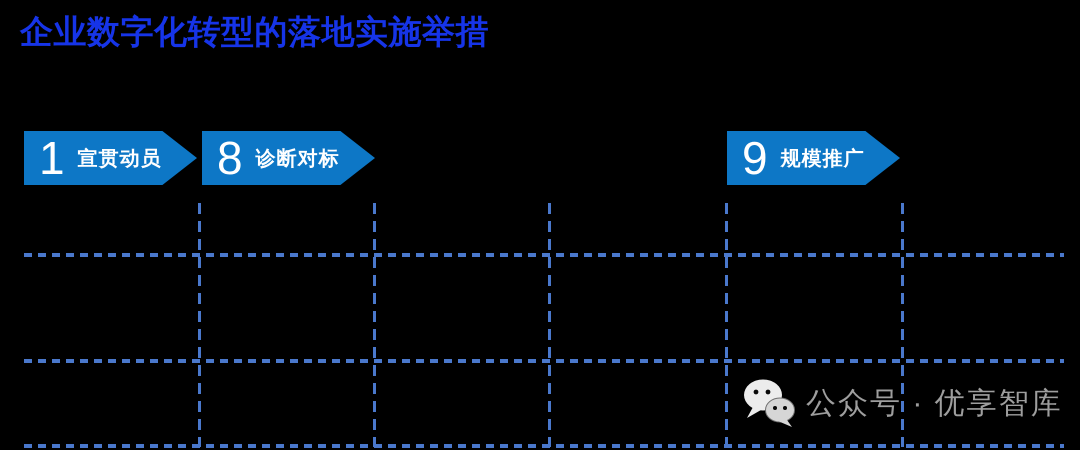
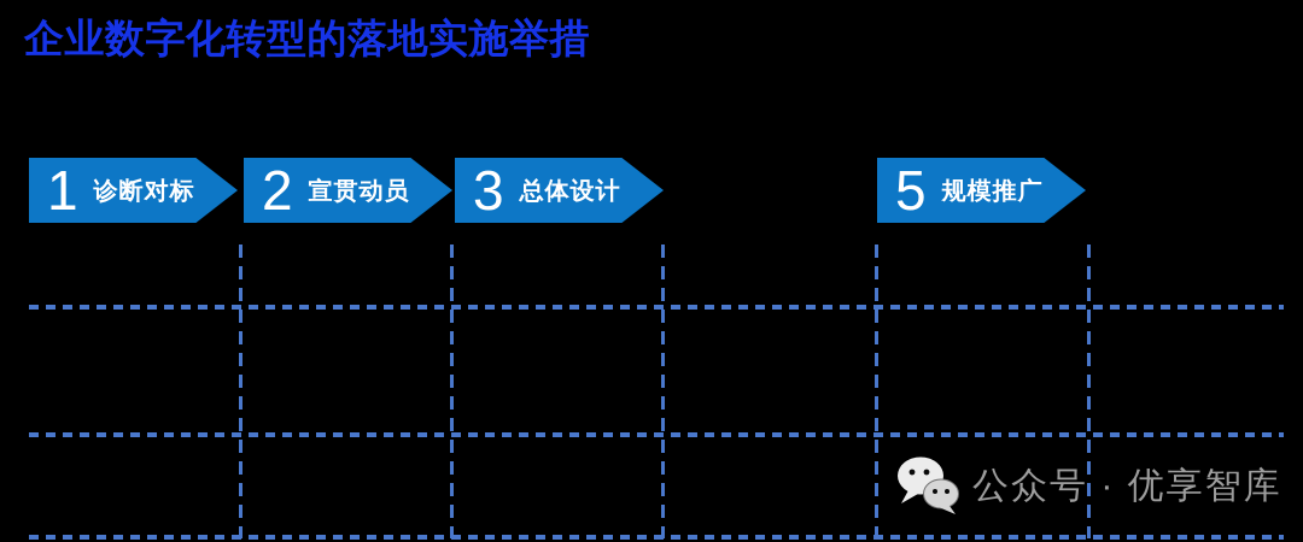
  企业数字化转型的落地实施举措
  1
- 宣贯动员
+ 诊断对标
- 8
+ 2
- 诊断对标
+ 宣贯动员
+ 3
+ 总体设计
- 9
+ 5
  规模推广
  公众号 · 优享智库
